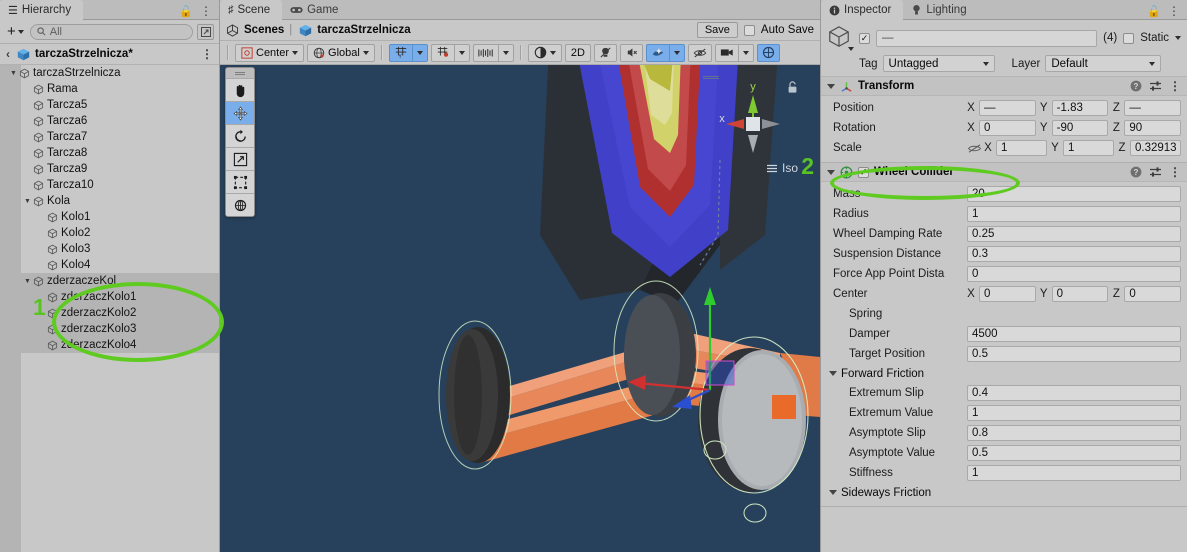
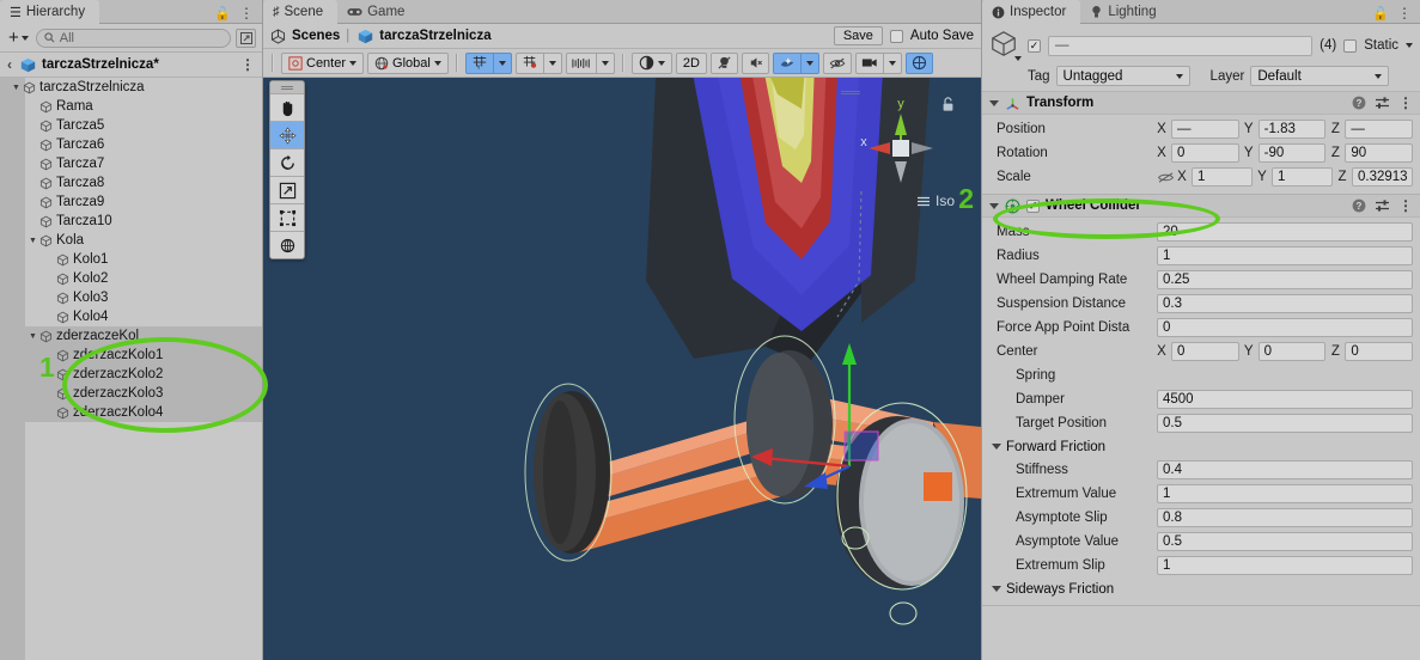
  ☰
  Hierarchy
  🔓
  ⋮
  +
  All
  ‹
  tarczaStrzelnicza*
  ⋮
  tarczaStrzelnicza
  Rama
  Tarcza5
  Tarcza6
  Tarcza7
  Tarcza8
  Tarcza9
  Tarcza10
  Kola
  Kolo1
  Kolo2
  Kolo3
  Kolo4
  zderzaczeKol
  zderzaczKolo1
  zderzaczKolo2
  zderzaczKolo3
  zderzaczKolo4
  ♯
  Scene
  Game
  Scenes
  |
  tarczaStrzelnicza
  Save
  Auto Save
  Center
  Global
  2D
  y
  x
  Iso
  2
  Inspector
  Lighting
  🔓
  ⋮
  ✓
  —
  (4)
  Static
  Tag
  Untagged
  Layer
  Default
  Transform
  ?
  ⋮
  Position
  X
  —
  Y
  -1.83
  Z
  —
  Rotation
  X
  0
  Y
  -90
  Z
  90
  Scale
  X
  1
  Y
  1
  Z
  0.32913
  ✓
  Wheel Collider
  ?
  ⋮
  Mass
  20
  Radius
  1
  Wheel Damping Rate
  0.25
  Suspension Distance
  0.3
  Force App Point Dista
  0
  Center
  X
  0
  Y
  0
  Z
  0
  Spring
  Damper
  4500
  Target Position
  0.5
  Forward Friction
- Extremum Slip
+ Stiffness
  0.4
  Extremum Value
  1
  Asymptote Slip
  0.8
  Asymptote Value
  0.5
- Stiffness
+ Extremum Slip
  1
  Sideways Friction
  1
